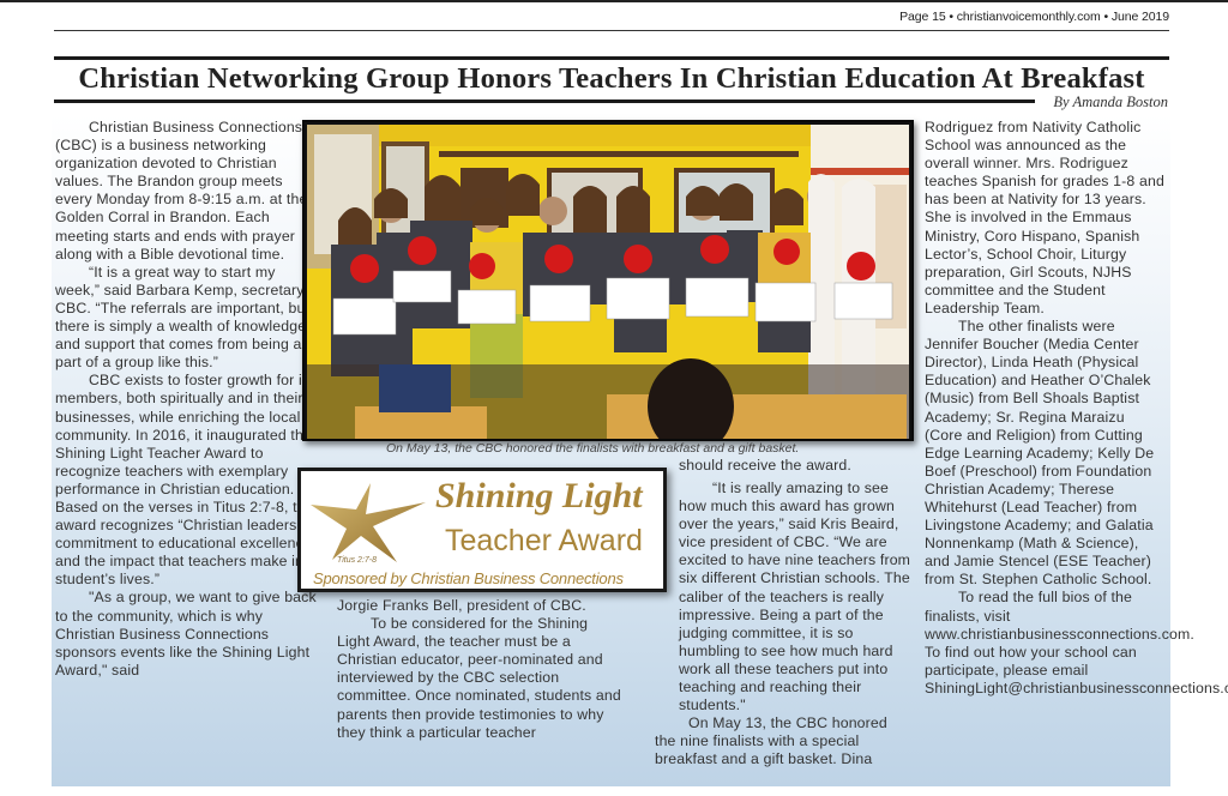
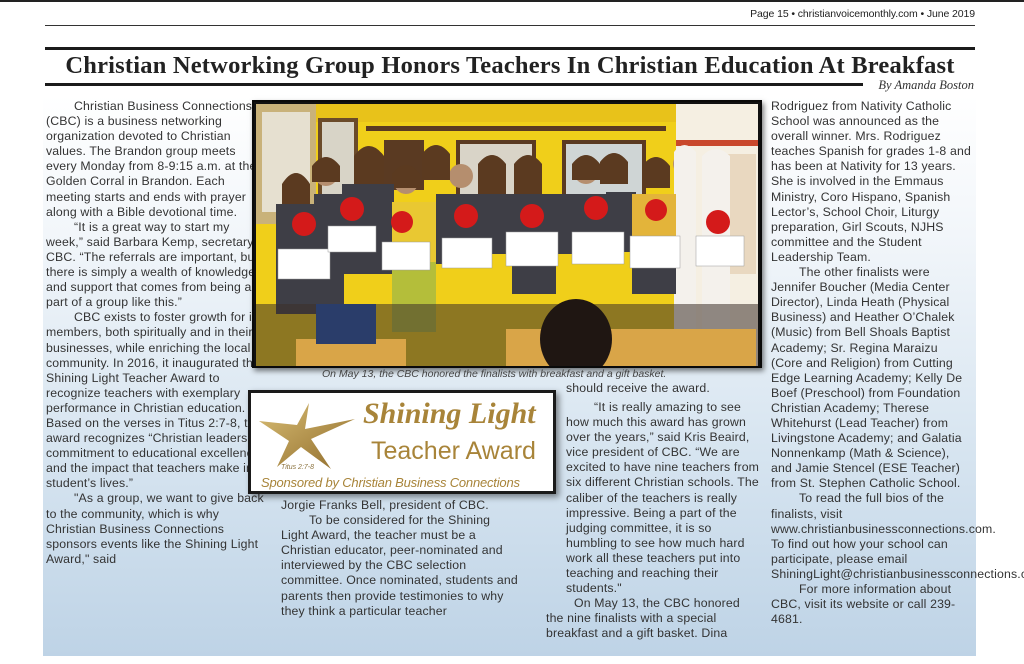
  Page 15 • christianvoicemonthly.com • June 2019
  Christian Networking Group Honors Teachers In Christian Education At Breakfast
  By Amanda Boston
  Christian Business Connections (CBC) is a business networking organization devoted to Christian values. The Brandon group meets every Monday from 8-9:15 a.m. at th Golden Corral in Brandon. Each meeting starts and ends with prayer along with a Bible devotional time.
  “It is a great way to start my week,” said Barbara Kemp, secretary CBC. “The referrals are important, b there is simply a wealth of knowledg and support that comes from being a part of a group like this.”
  CBC exists to foster growth for i members, both spiritually and in their businesses, while enriching the local community. In 2016, it inaugurated th Shining Light Teacher Award to recognize teachers with exemplary performance in Christian education. Based on the verses in Titus 2:7-8, t award recognizes “Christian leaders commitment to educational excellen and the impact that teachers make i student’s lives.”
  "As a group, we want to give back to the community, which is why Christian Business Connections sponsors events like the Shining Light Award," said
  On May 13, the CBC honored the finalists with breakfast and a gift basket.
  Shining Light
  Teacher Award
  Sponsored by Christian Business Connections
  Jorgie Franks Bell, president of CBC.
  To be considered for the Shining Light Award, the teacher must be a Christian educator, peer-nominated and interviewed by the CBC selection committee. Once nominated, students and parents then provide testimonies to why they think a particular teacher
  should receive the award.
  “It is really amazing to see how much this award has grown over the years,” said Kris Beaird, vice president of CBC. “We are excited to have nine teachers from six different Christian schools. The caliber of the teachers is really impressive. Being a part of the judging committee, it is so humbling to see how much hard work all these teachers put into teaching and reaching their students."
  On May 13, the CBC honored the nine finalists with a special breakfast and a gift basket. Dina
  Rodriguez from Nativity Catholic School was announced as the overall winner. Mrs. Rodriguez teaches Spanish for grades 1-8 and has been at Nativity for 13 years. She is involved in the Emmaus Ministry, Coro Hispano, Spanish Lector’s, School Choir, Liturgy preparation, Girl Scouts, NJHS committee and the Student Leadership Team.
- The other finalists were Jennifer Boucher (Media Center Director), Linda Heath (Physical Education) and Heather O’Chalek (Music) from Bell Shoals Baptist Academy; Sr. Regina Maraizu (Core and Religion) from Cutting Edge Learning Academy; Kelly De Boef (Preschool) from Foundation Christian Academy; Therese Whitehurst (Lead Teacher) from Livingstone Academy; and Galatia Nonnenkamp (Math & Science), and Jamie Stencel (ESE Teacher) from St. Stephen Catholic School.
+ The other finalists were Jennifer Boucher (Media Center Director), Linda Heath (Physical Business) and Heather O’Chalek (Music) from Bell Shoals Baptist Academy; Sr. Regina Maraizu (Core and Religion) from Cutting Edge Learning Academy; Kelly De Boef (Preschool) from Foundation Christian Academy; Therese Whitehurst (Lead Teacher) from Livingstone Academy; and Galatia Nonnenkamp (Math & Science), and Jamie Stencel (ESE Teacher) from St. Stephen Catholic School.
  To read the full bios of the finalists, visit www.christianbusinessconnections.com. To find out how your school can participate, please email ShiningLight@christianbusinessconnections.
+ For more information about CBC, visit its website or call 239-4681.
